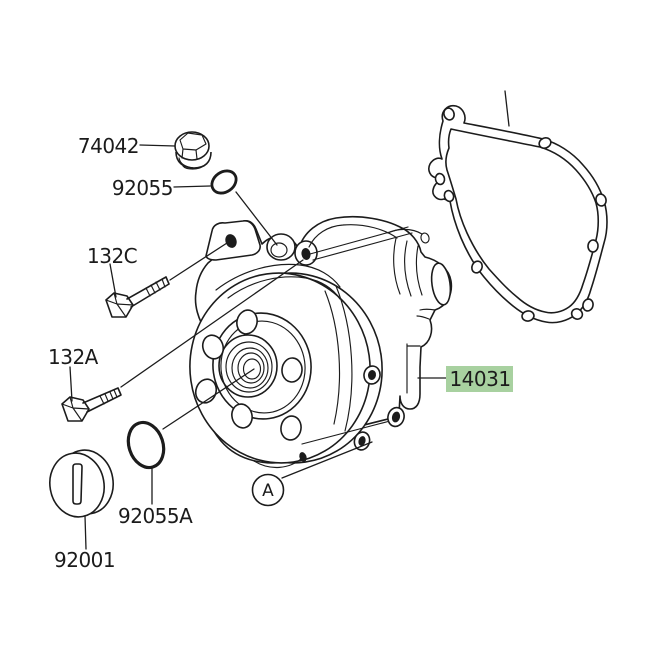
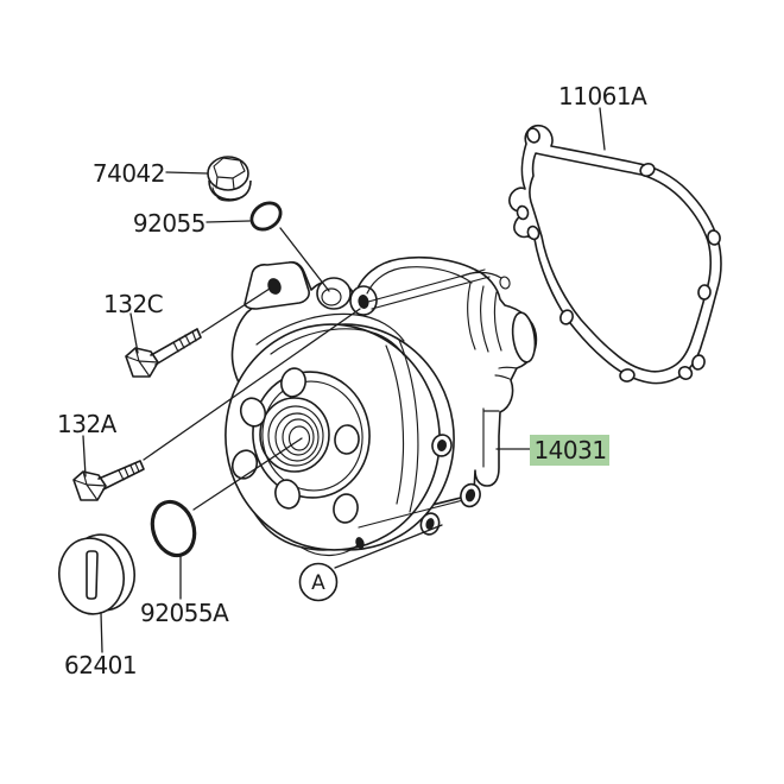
  A
  74042
  92055
  132C
  132A
  92055A
- 92001
+ 62401
+ 11061A
  14031
